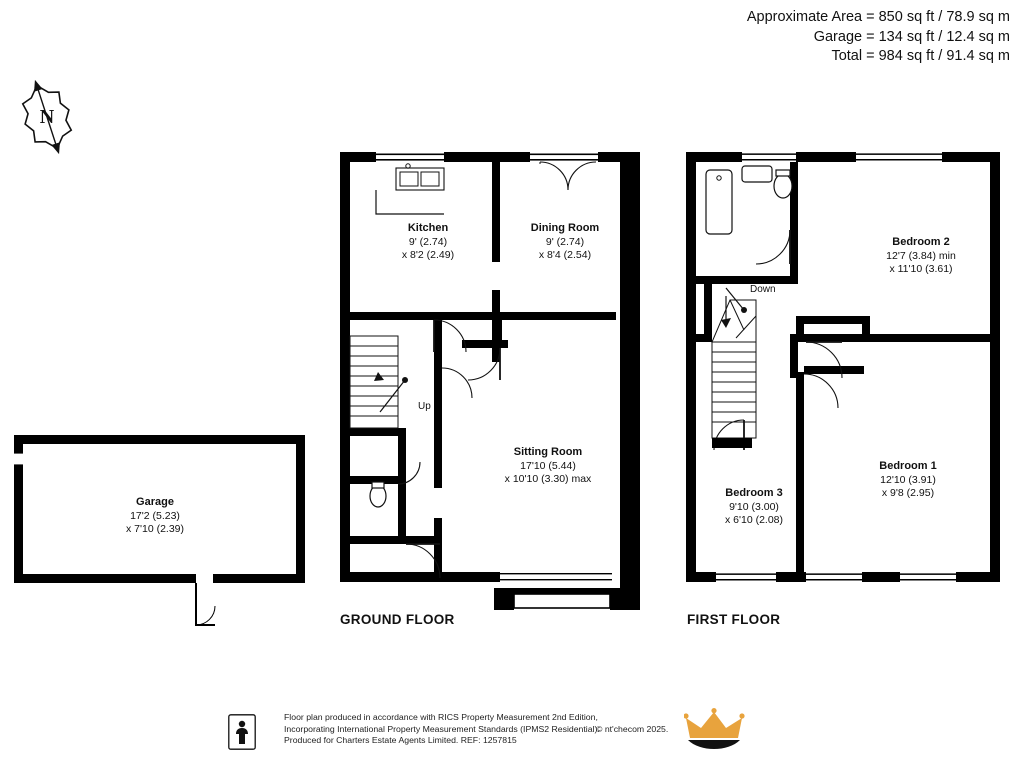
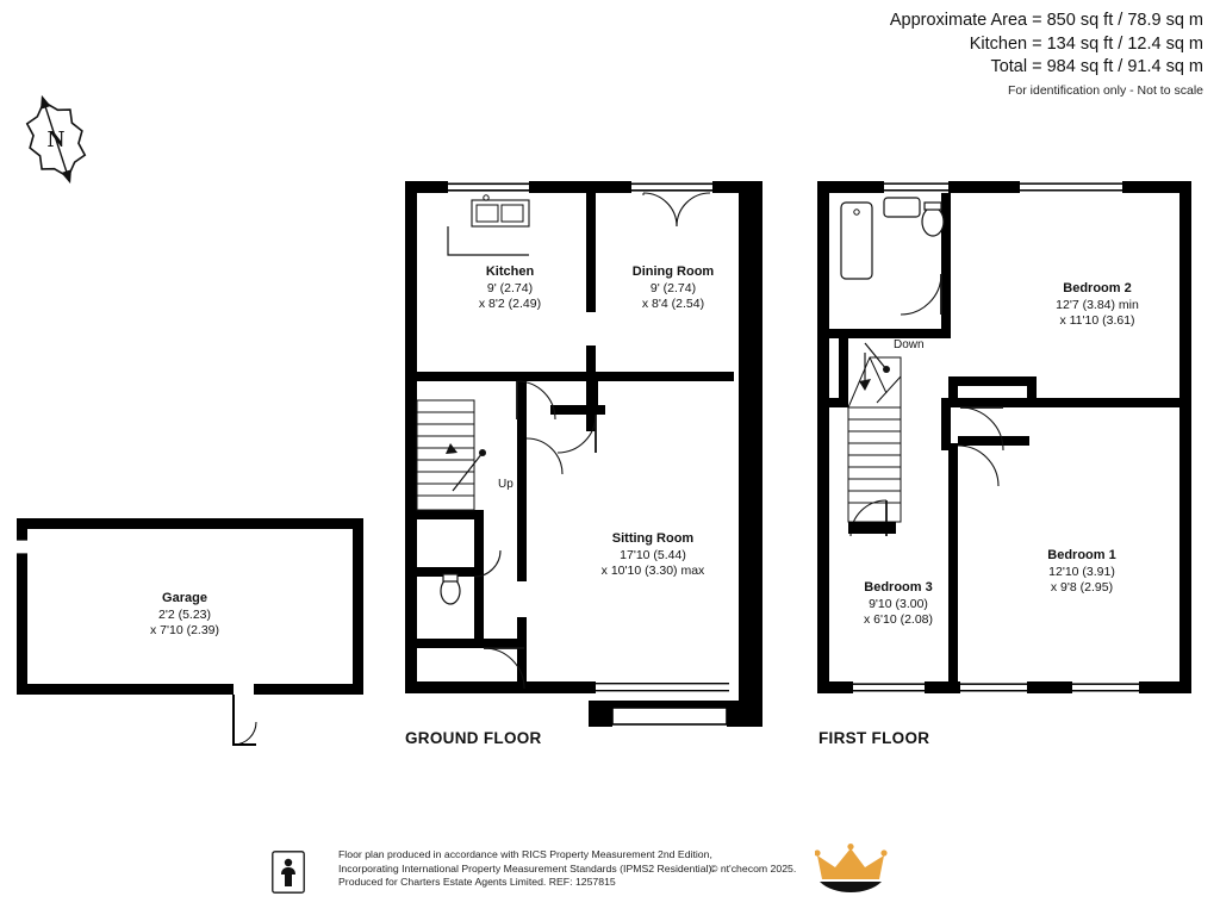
  Approximate Area = 850 sq ft / 78.9 sq m
- Garage = 134 sq ft / 12.4 sq m
+ Kitchen = 134 sq ft / 12.4 sq m
  Total = 984 sq ft / 91.4 sq m
+ For identification only - Not to scale
  N
  Garage
- 17'2 (5.23)
+ 2'2 (5.23)
  x 7'10 (2.39)
  Kitchen
  9' (2.74)
  x 8'2 (2.49)
  Dining Room
  9' (2.74)
  x 8'4 (2.54)
  Sitting Room
  17'10 (5.44)
  x 10'10 (3.30) max
  Up
  GROUND FLOOR
  Bedroom 2
  12'7 (3.84) min
  x 11'10 (3.61)
  Bedroom 1
  12'10 (3.91)
  x 9'8 (2.95)
  Bedroom 3
  9'10 (3.00)
  x 6'10 (2.08)
  Down
  FIRST FLOOR
  Floor plan produced in accordance with RICS Property Measurement 2nd Edition,
  Incorporating International Property Measurement Standards (IPMS2 Residential).
  Produced for Charters Estate Agents Limited. REF: 1257815
  © nt'checom 2025.
